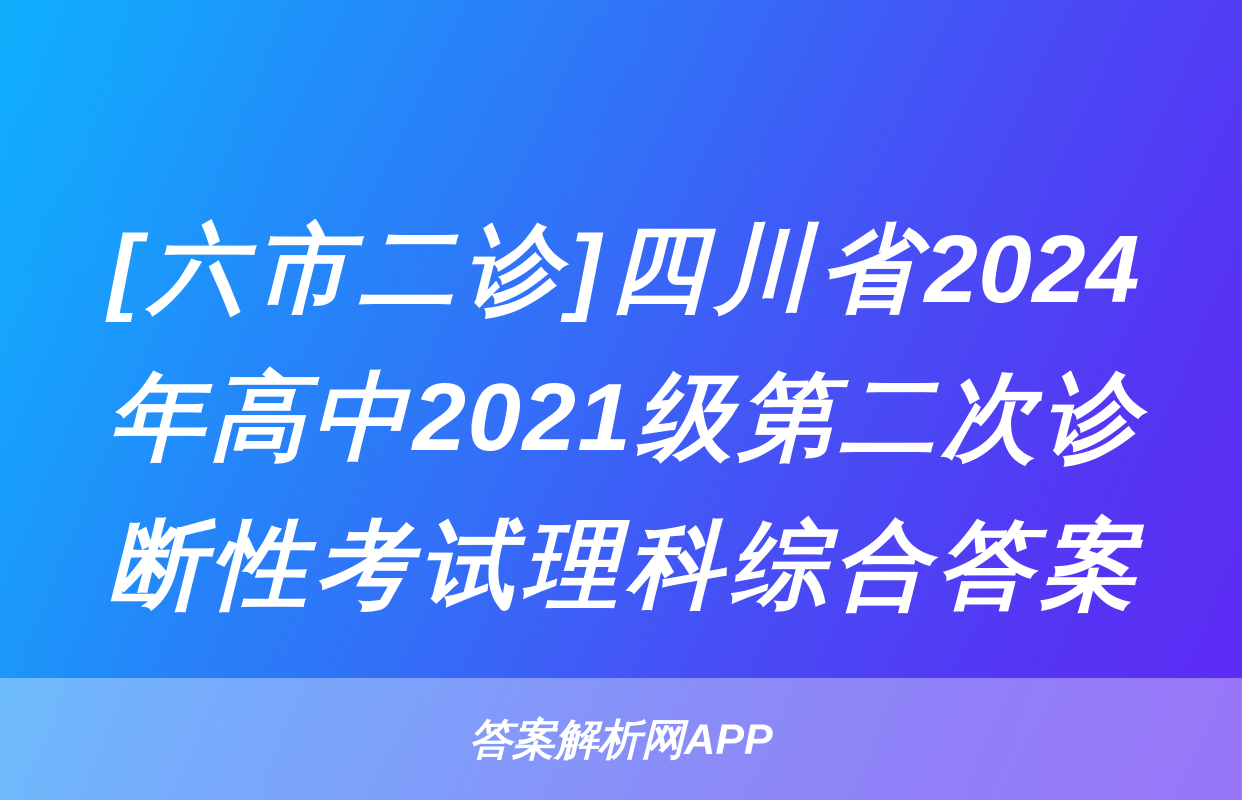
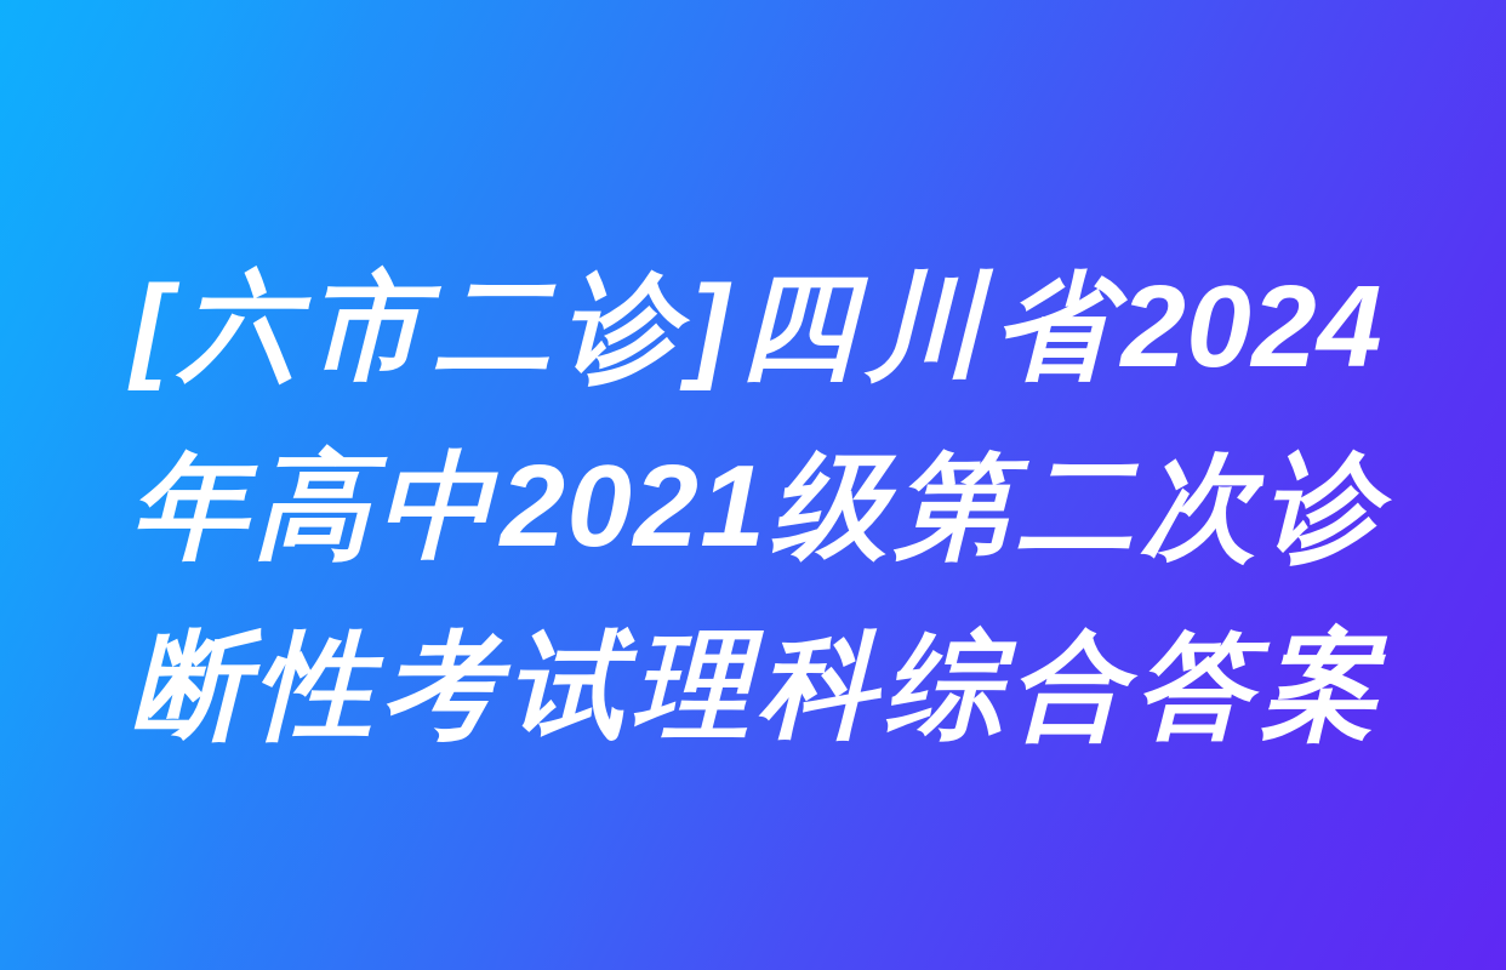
  [六市二诊]四川省2024
  年高中2021级第二次诊
  断性考试理科综合答案
- 答案解析网APP
